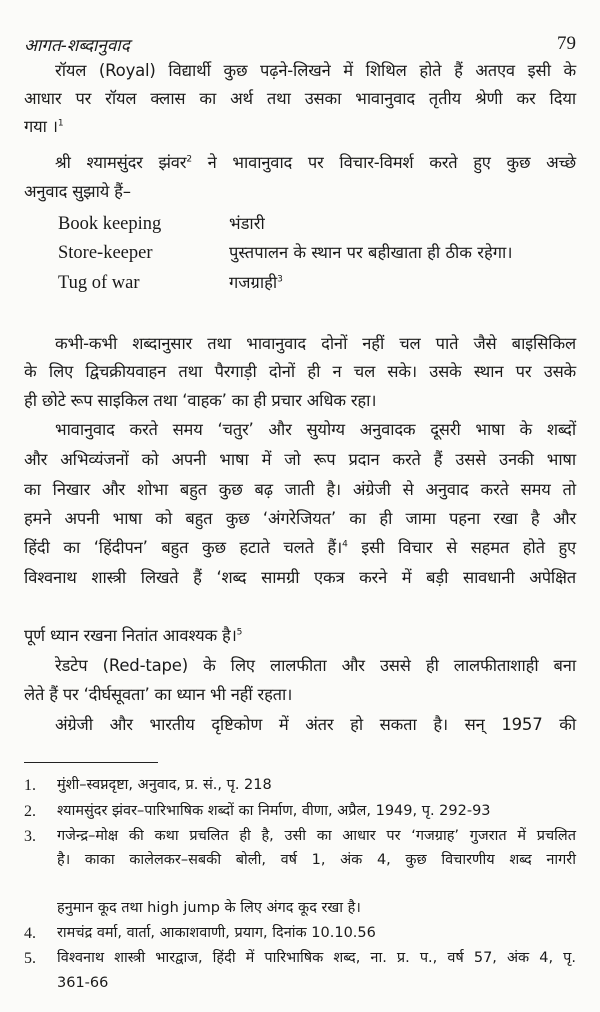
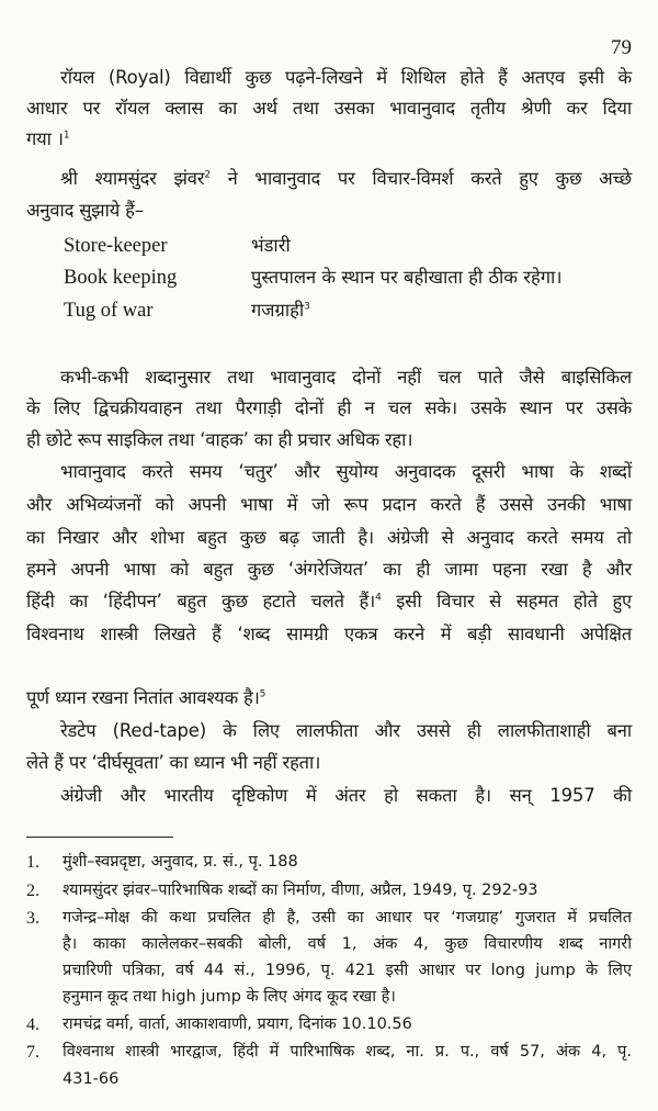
- आगत-शब्दानुवाद
  79
  रॉयल (Royal) विद्यार्थी कुछ पढ़ने-लिखने में शिथिल होते हैं अतएव इसी के
  आधार पर रॉयल क्लास का अर्थ तथा उसका भावानुवाद तृतीय श्रेणी कर दिया
  गया ।1
  श्री श्यामसुंदर झंवर2 ने भावानुवाद पर विचार-विमर्श करते हुए कुछ अच्छे
  अनुवाद सुझाये हैं–
- Book keeping
+ Store-keeper
  भंडारी
- Store-keeper
+ Book keeping
  पुस्तपालन के स्थान पर बहीखाता ही ठीक रहेगा।
  Tug of war
  गजग्राही3
  कभी-कभी शब्दानुसार तथा भावानुवाद दोनों नहीं चल पाते जैसे बाइसिकिल
  के लिए द्विचक्रीयवाहन तथा पैरगाड़ी दोनों ही न चल सके। उसके स्थान पर उसके
  ही छोटे रूप साइकिल तथा ‘वाहक’ का ही प्रचार अधिक रहा।
  भावानुवाद करते समय ‘चतुर’ और सुयोग्य अनुवादक दूसरी भाषा के शब्दों
  और अभिव्यंजनों को अपनी भाषा में जो रूप प्रदान करते हैं उससे उनकी भाषा
  का निखार और शोभा बहुत कुछ बढ़ जाती है। अंग्रेजी से अनुवाद करते समय तो
  हमने अपनी भाषा को बहुत कुछ ‘अंगरेजियत’ का ही जामा पहना रखा है और
  हिंदी का ‘हिंदीपन’ बहुत कुछ हटाते चलते हैं।4 इसी विचार से सहमत होते हुए
  विश्वनाथ शास्त्री लिखते हैं ‘शब्द सामग्री एकत्र करने में बड़ी सावधानी अपेक्षित
  पूर्ण ध्यान रखना नितांत आवश्यक है।5
  रेडटेप (Red-tape) के लिए लालफीता और उससे ही लालफीताशाही बना
  लेते हैं पर ‘दीर्घसूवता’ का ध्यान भी नहीं रहता।
  अंग्रेजी और भारतीय दृष्टिकोण में अंतर हो सकता है। सन् 1957 की
  1.
- मुंशी–स्वप्नदृष्टा, अनुवाद, प्र. सं., पृ. 218
+ मुंशी–स्वप्नदृष्टा, अनुवाद, प्र. सं., पृ. 188
  2.
  श्यामसुंदर झंवर–पारिभाषिक शब्दों का निर्माण, वीणा, अप्रैल, 1949, पृ. 292-93
  3.
  गजेन्द्र–मोक्ष की कथा प्रचलित ही है, उसी का आधार पर ‘गजग्राह’ गुजरात में प्रचलित
  है। काका कालेलकर–सबकी बोली, वर्ष 1, अंक 4, कुछ विचारणीय शब्द नागरी
+ प्रचारिणी पत्रिका, वर्ष 44 सं., 1996, पृ. 421 इसी आधार पर long jump के लिए
  हनुमान कूद तथा high jump के लिए अंगद कूद रखा है।
  4.
  रामचंद्र वर्मा, वार्ता, आकाशवाणी, प्रयाग, दिनांक 10.10.56
- 5.
+ 7.
  विश्वनाथ शास्त्री भारद्वाज, हिंदी में पारिभाषिक शब्द, ना. प्र. प., वर्ष 57, अंक 4, पृ.
- 361-66
+ 431-66
